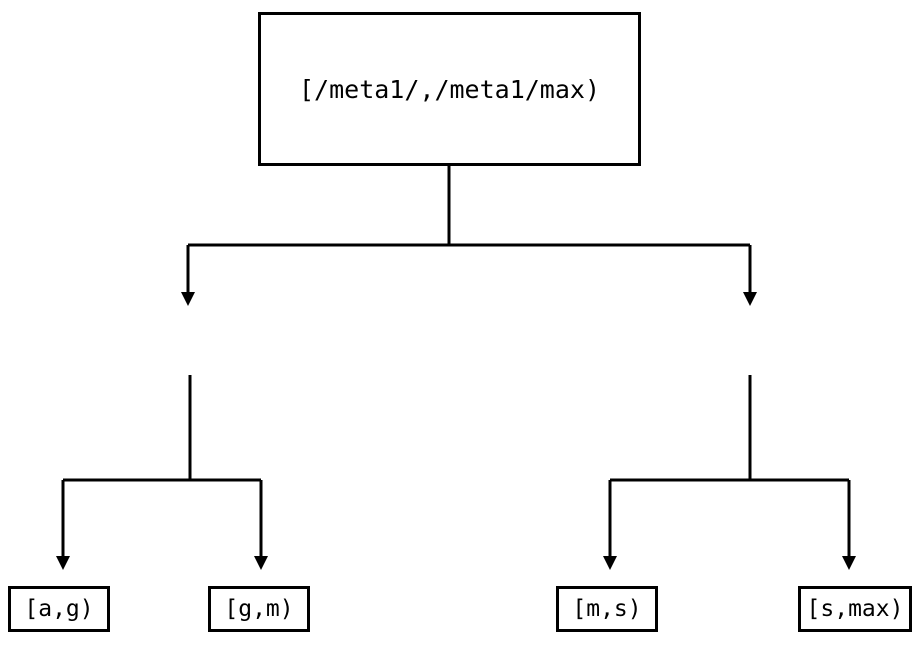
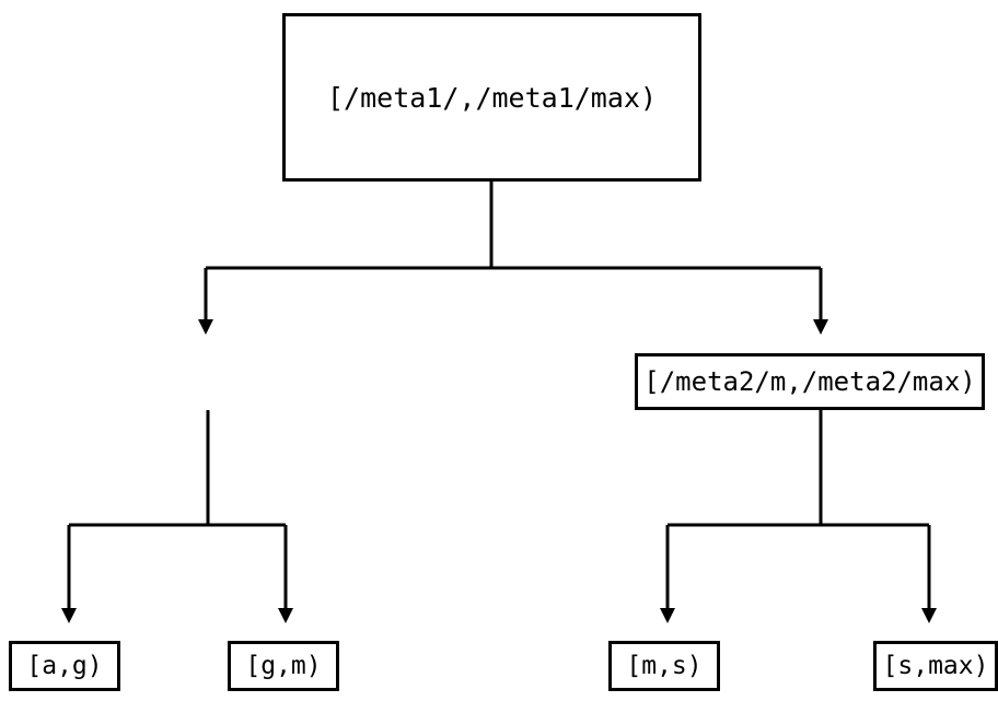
  [/meta1/,/meta1/max)
+ [/meta2/m,/meta2/max)
  [a,g)
  [g,m)
  [m,s)
  [s,max)
